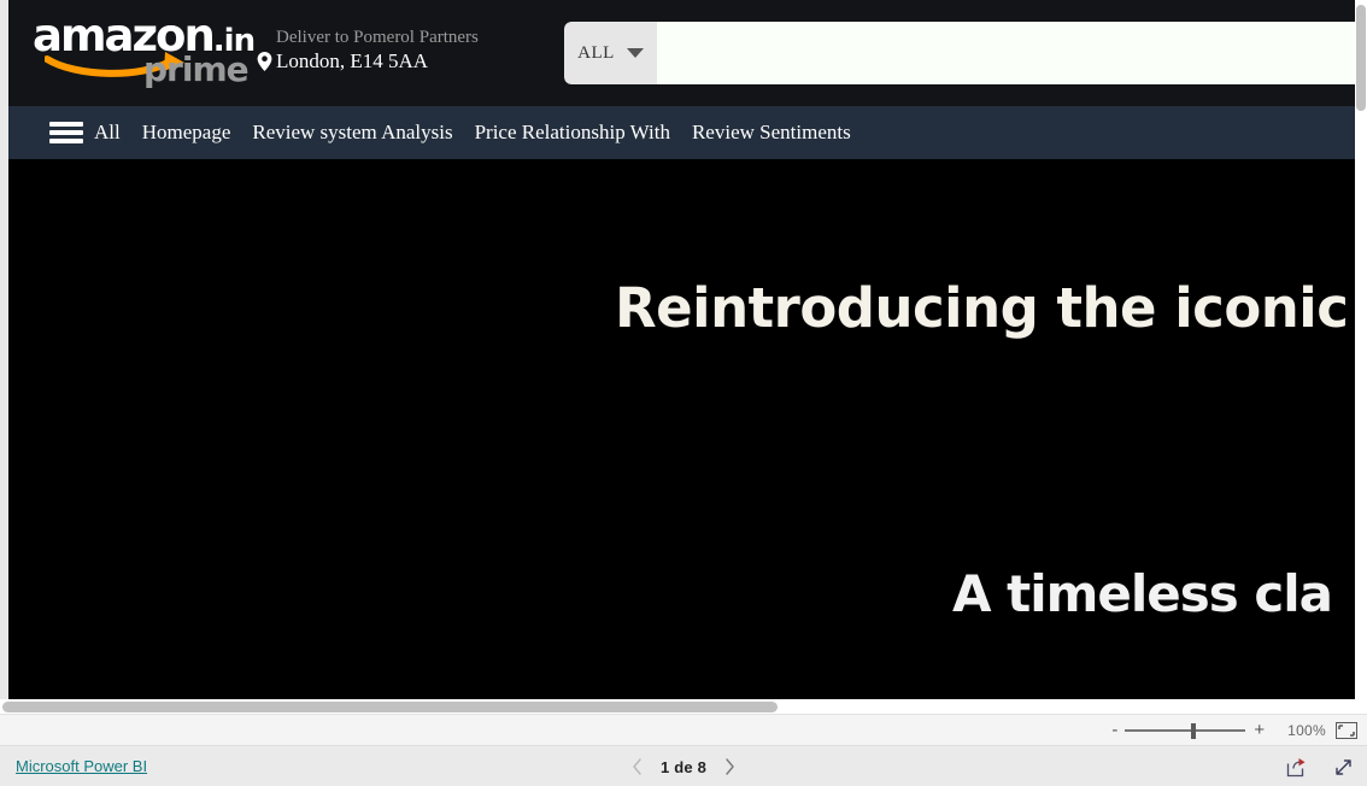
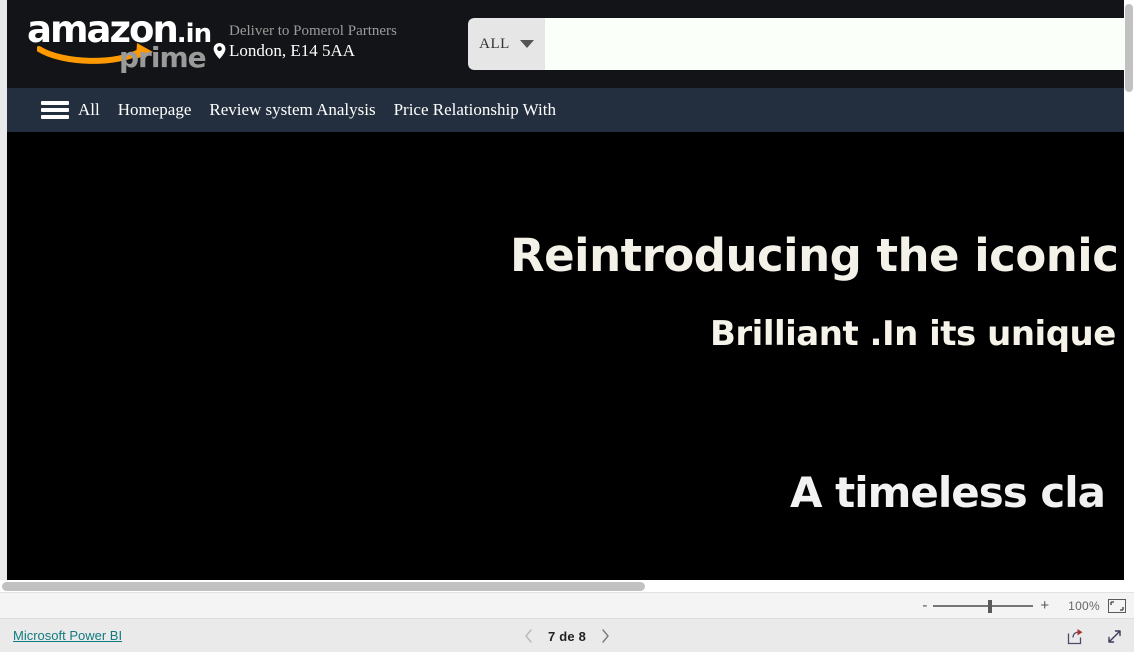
  amazon.in
  prime
  Deliver to Pomerol Partners
  London, E14 5AA
  ALL
  All
  Homepage
  Review system Analysis
  Price Relationship With
- Review Sentiments
  Reintroducing the iconic
+ Brilliant .In its unique
  A timeless cla
  -
  +
  100%
  Microsoft Power BI
- 1 de 8
+ 7 de 8
